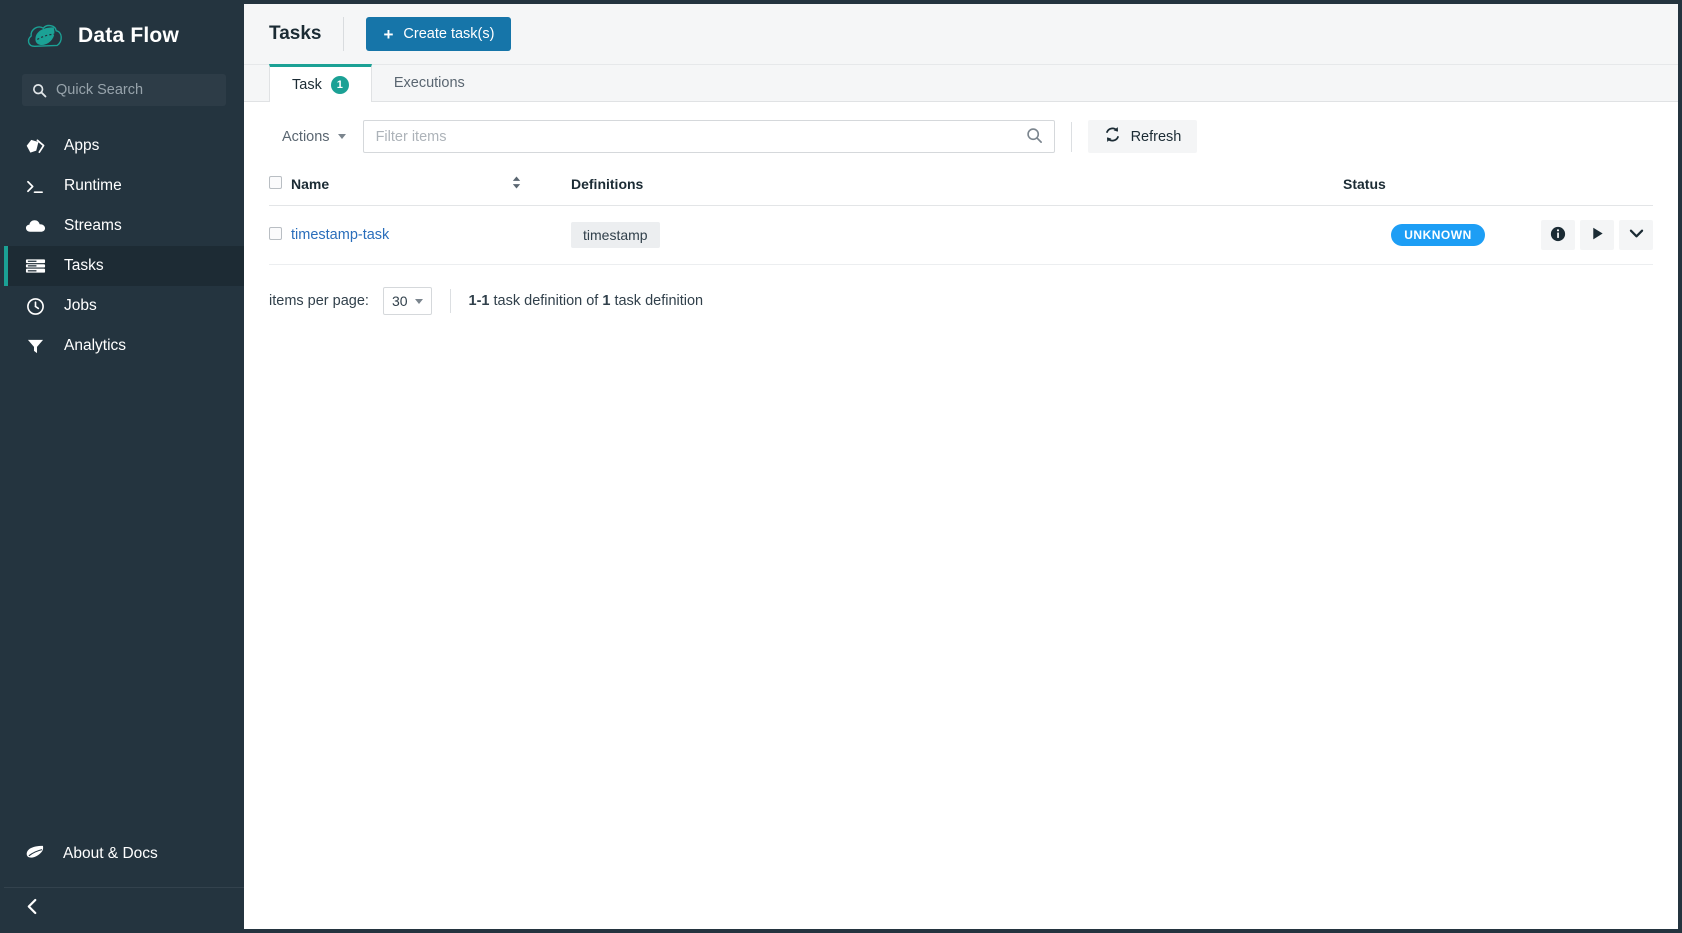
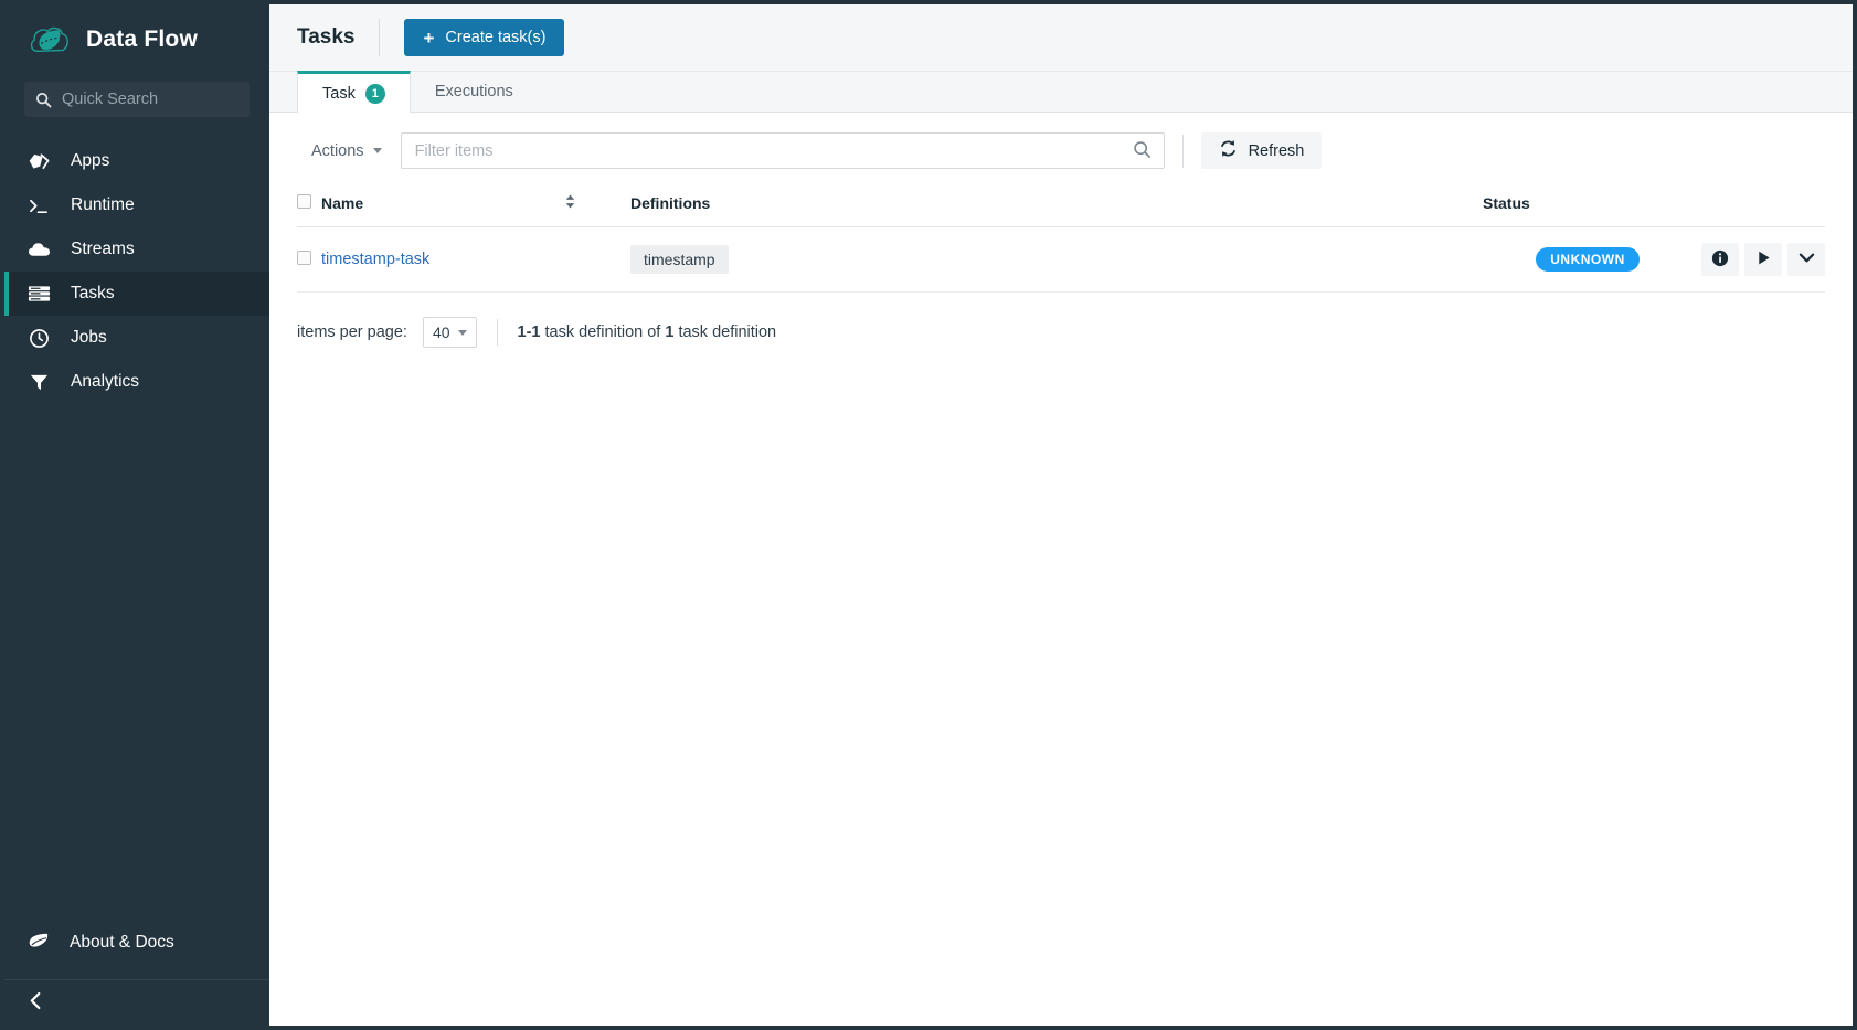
  Data Flow
  Quick Search
  Apps
  Runtime
  Streams
  Tasks
  Jobs
  Analytics
  About & Docs
  Tasks
  +
  Create task(s)
  Task
  1
  Executions
  Actions
  Filter items
  Refresh
  	Name		Definitions	Status
  	timestamp-task		timestamp	UNKNOWN
  items per page:
- 30
+ 40
  1-1 task definition of 1 task definition
